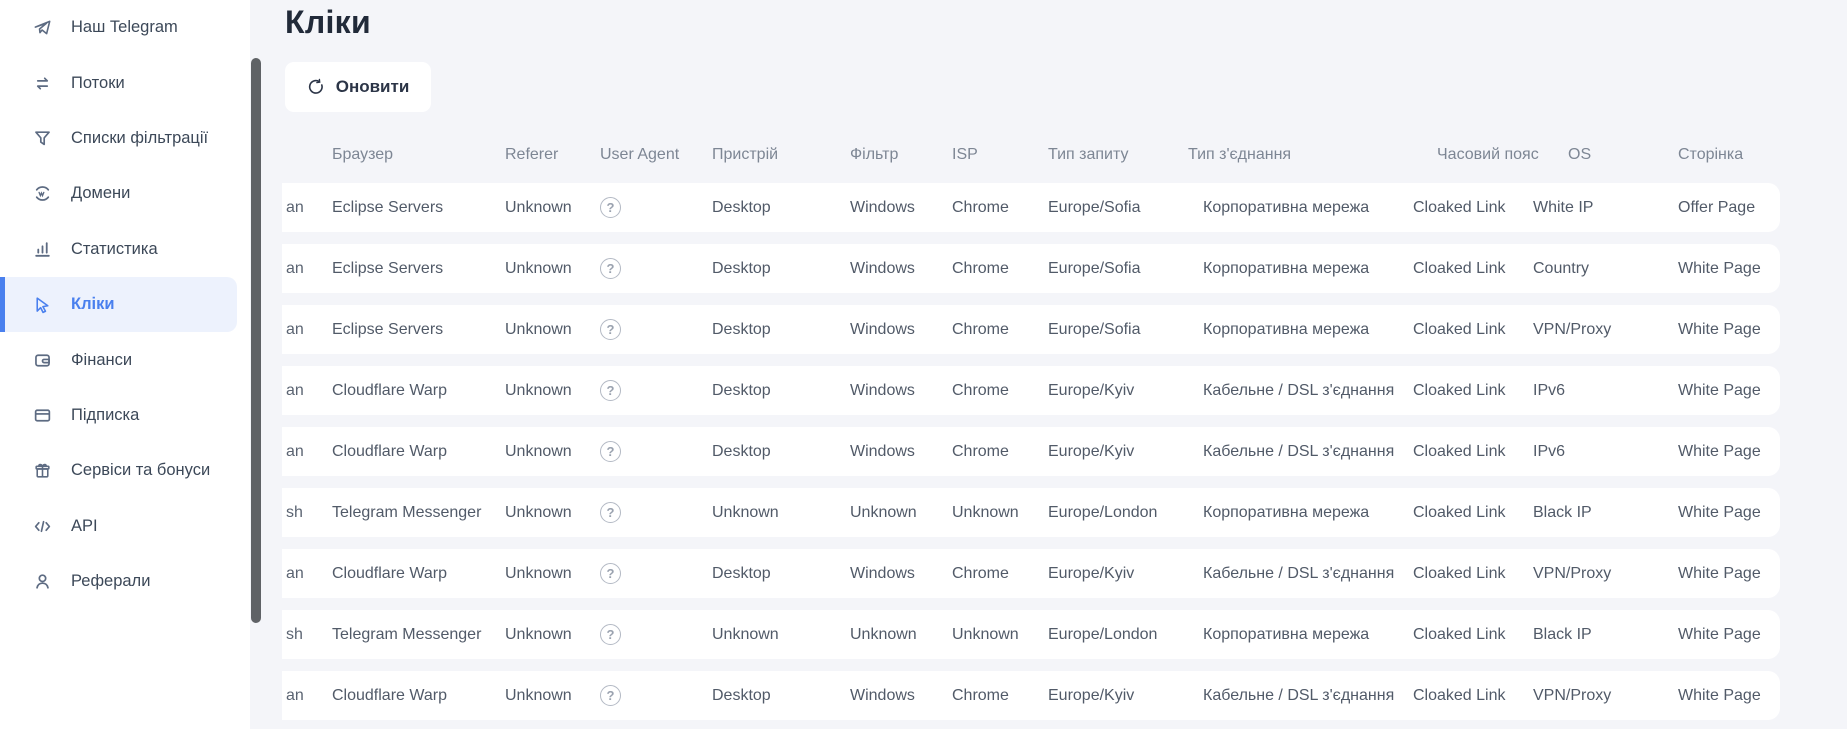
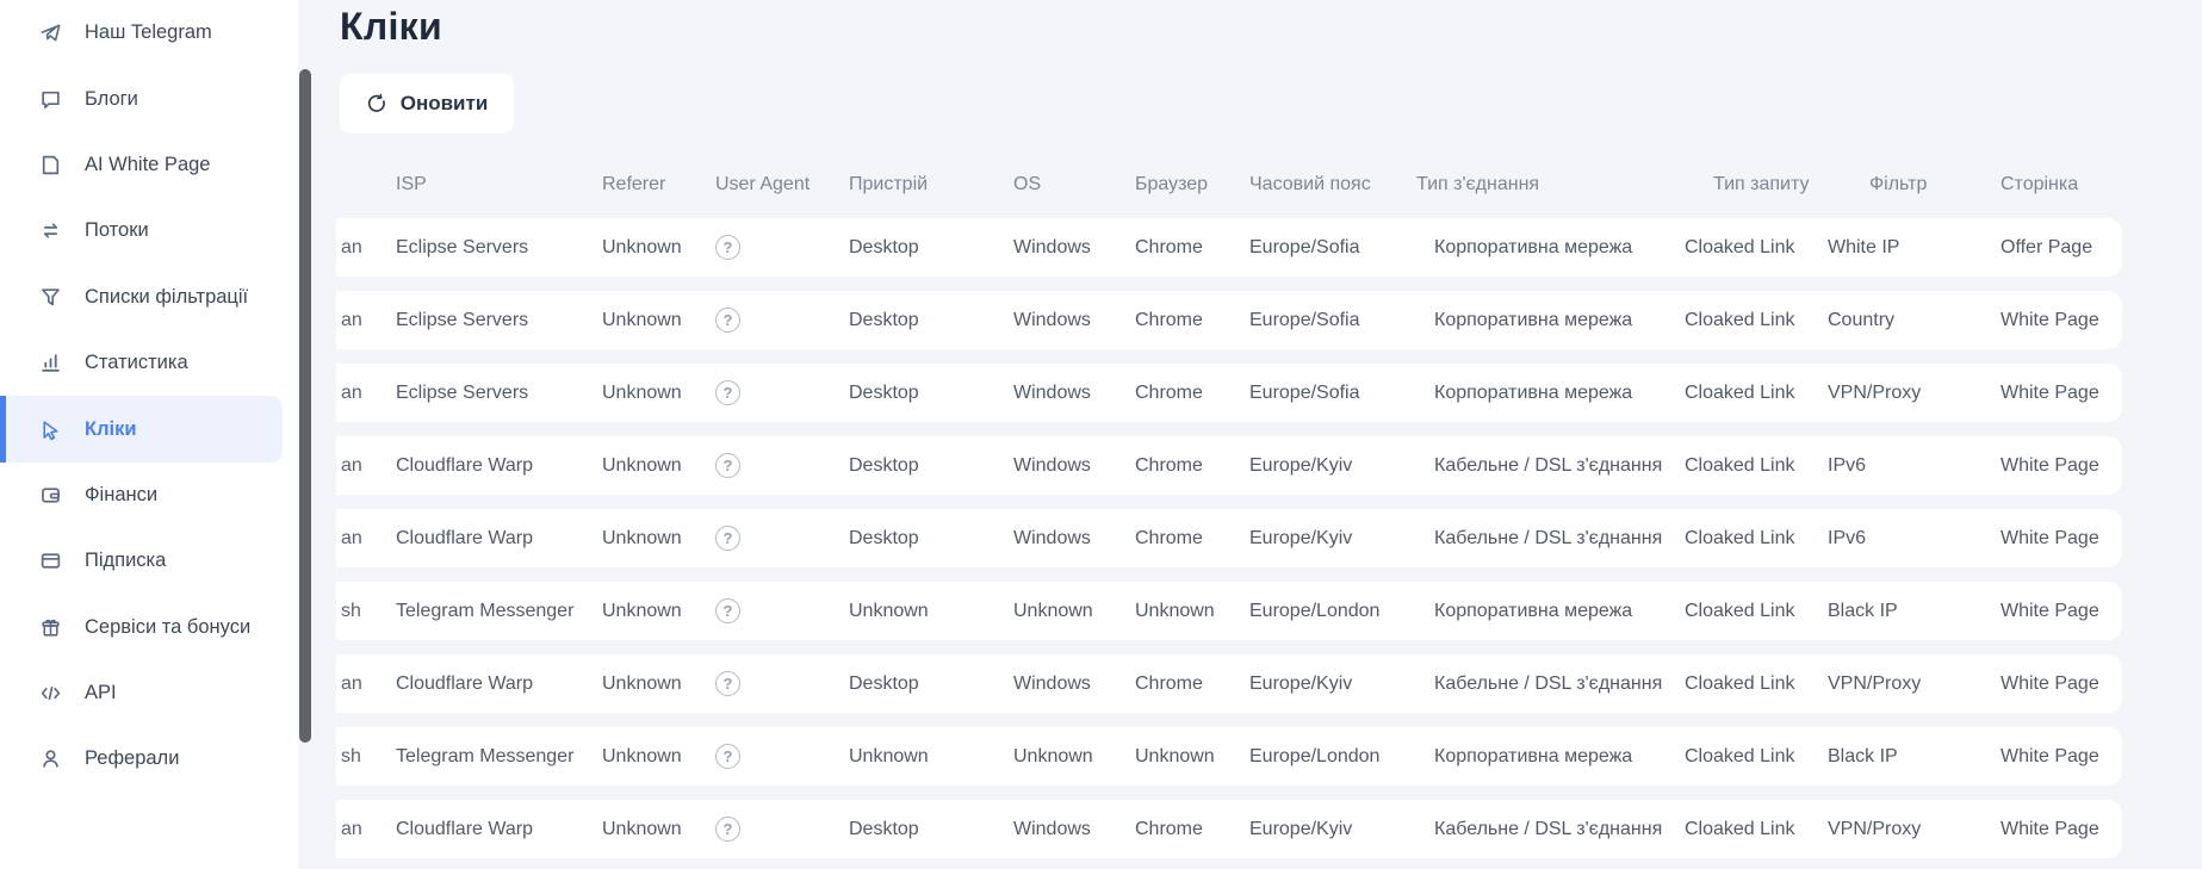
  Наш Telegram
+ Блоги
+ AI White Page
  Потоки
  Списки фільтрації
- Домени
  Статистика
  Кліки
  Фінанси
  Підписка
  Сервіси та бонуси
  API
  Реферали
  Кліки
  Оновити
- Браузер
+ ISP
  Referer
  User Agent
  Пристрій
- Фільтр
+ OS
- ISP
+ Браузер
- Тип запиту
+ Часовий пояс
  Тип з'єднання
- Часовий пояс
+ Тип запиту
- OS
+ Фільтр
  Сторінка
  an
  Eclipse Servers
  Unknown
  ?
  Desktop
  Windows
  Chrome
  Europe/Sofia
  Корпоративна мережа
  Cloaked Link
  White IP
  Offer Page
  an
  Eclipse Servers
  Unknown
  ?
  Desktop
  Windows
  Chrome
  Europe/Sofia
  Корпоративна мережа
  Cloaked Link
  Country
  White Page
  an
  Eclipse Servers
  Unknown
  ?
  Desktop
  Windows
  Chrome
  Europe/Sofia
  Корпоративна мережа
  Cloaked Link
  VPN/Proxy
  White Page
  an
  Cloudflare Warp
  Unknown
  ?
  Desktop
  Windows
  Chrome
  Europe/Kyiv
  Кабельне / DSL з'єднання
  Cloaked Link
  IPv6
  White Page
  an
  Cloudflare Warp
  Unknown
  ?
  Desktop
  Windows
  Chrome
  Europe/Kyiv
  Кабельне / DSL з'єднання
  Cloaked Link
  IPv6
  White Page
  sh
  Telegram Messenger
  Unknown
  ?
  Unknown
  Unknown
  Unknown
  Europe/London
  Корпоративна мережа
  Cloaked Link
  Black IP
  White Page
  an
  Cloudflare Warp
  Unknown
  ?
  Desktop
  Windows
  Chrome
  Europe/Kyiv
  Кабельне / DSL з'єднання
  Cloaked Link
  VPN/Proxy
  White Page
  sh
  Telegram Messenger
  Unknown
  ?
  Unknown
  Unknown
  Unknown
  Europe/London
  Корпоративна мережа
  Cloaked Link
  Black IP
  White Page
  an
  Cloudflare Warp
  Unknown
  ?
  Desktop
  Windows
  Chrome
  Europe/Kyiv
  Кабельне / DSL з'єднання
  Cloaked Link
  VPN/Proxy
  White Page
